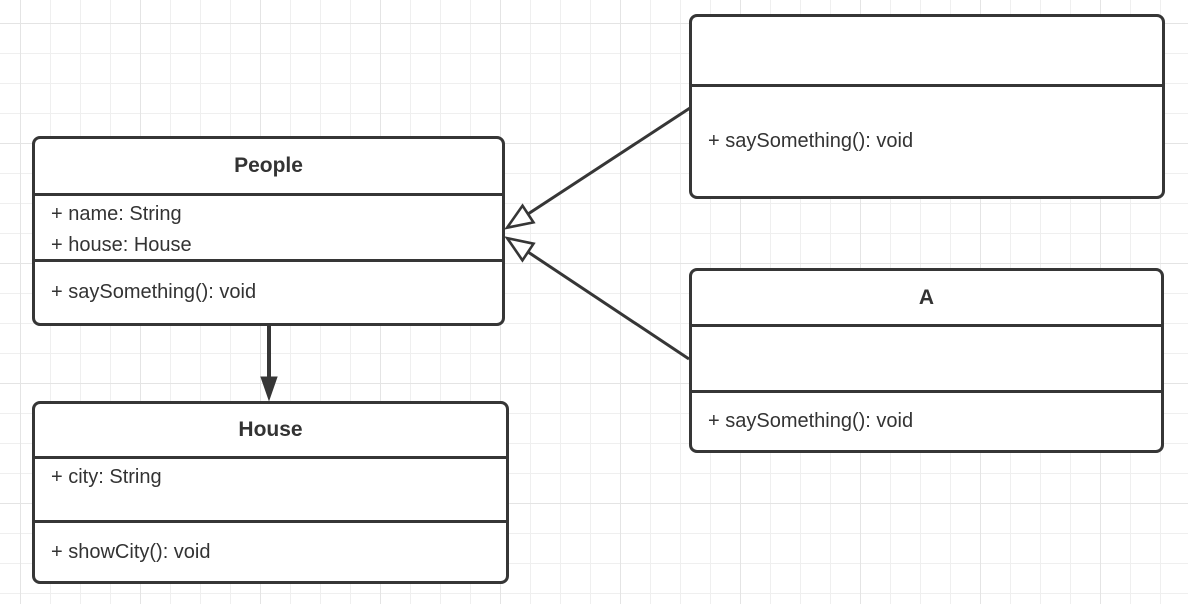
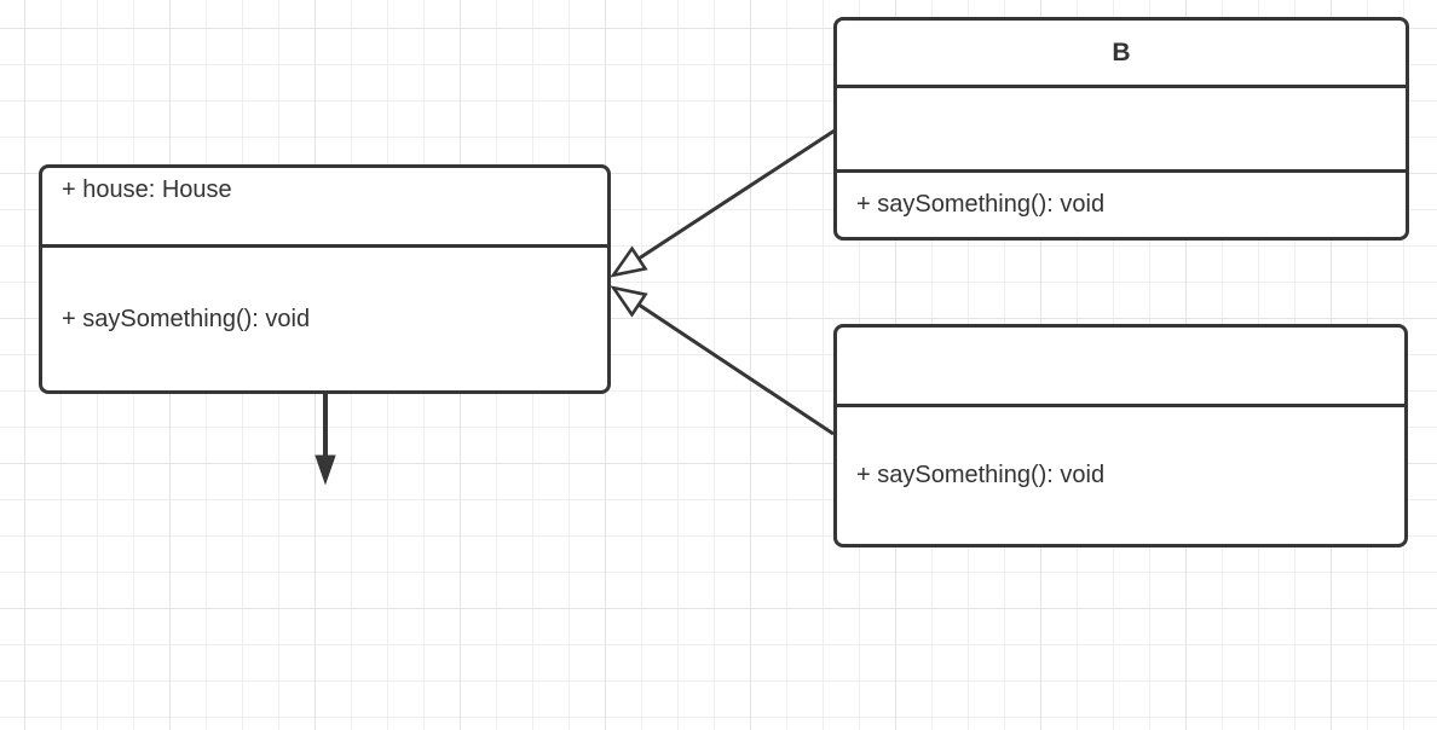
- People
- + name: String
  + house: House
  + saySomething(): void
+ B
  + saySomething(): void
- A
  + saySomething(): void
- House
- + city: String
- + showCity(): void
